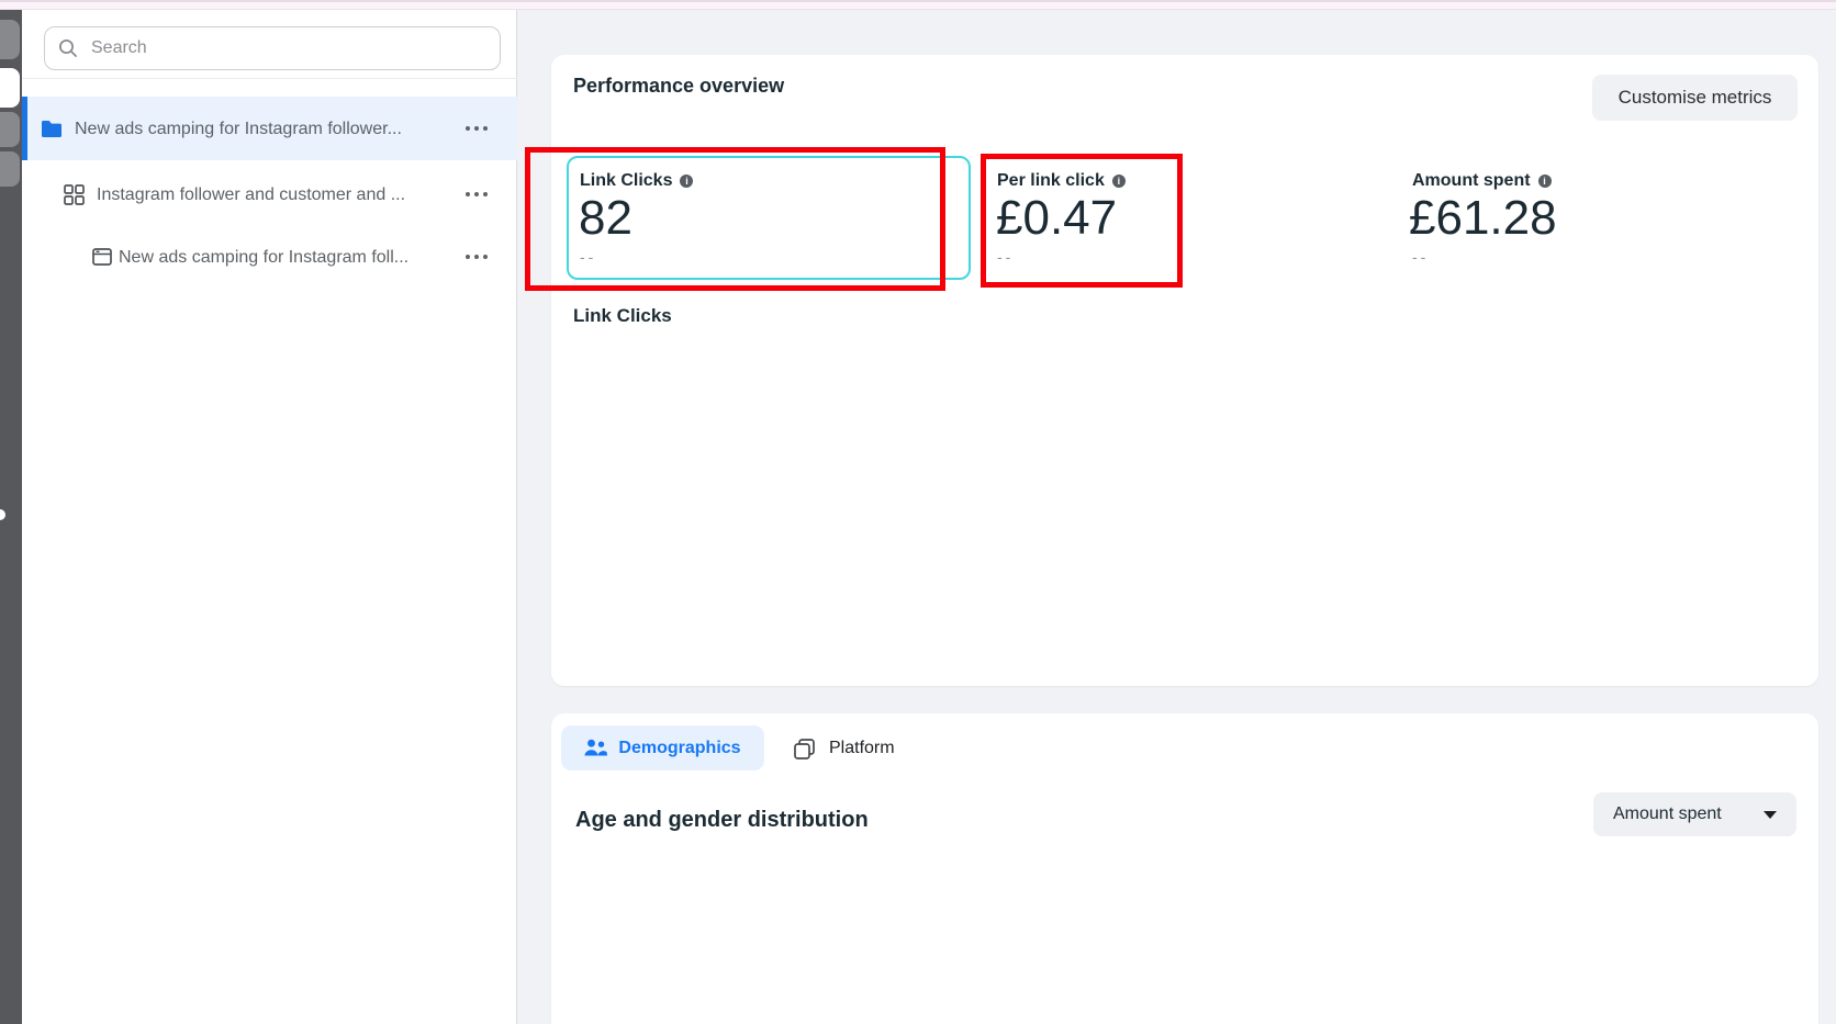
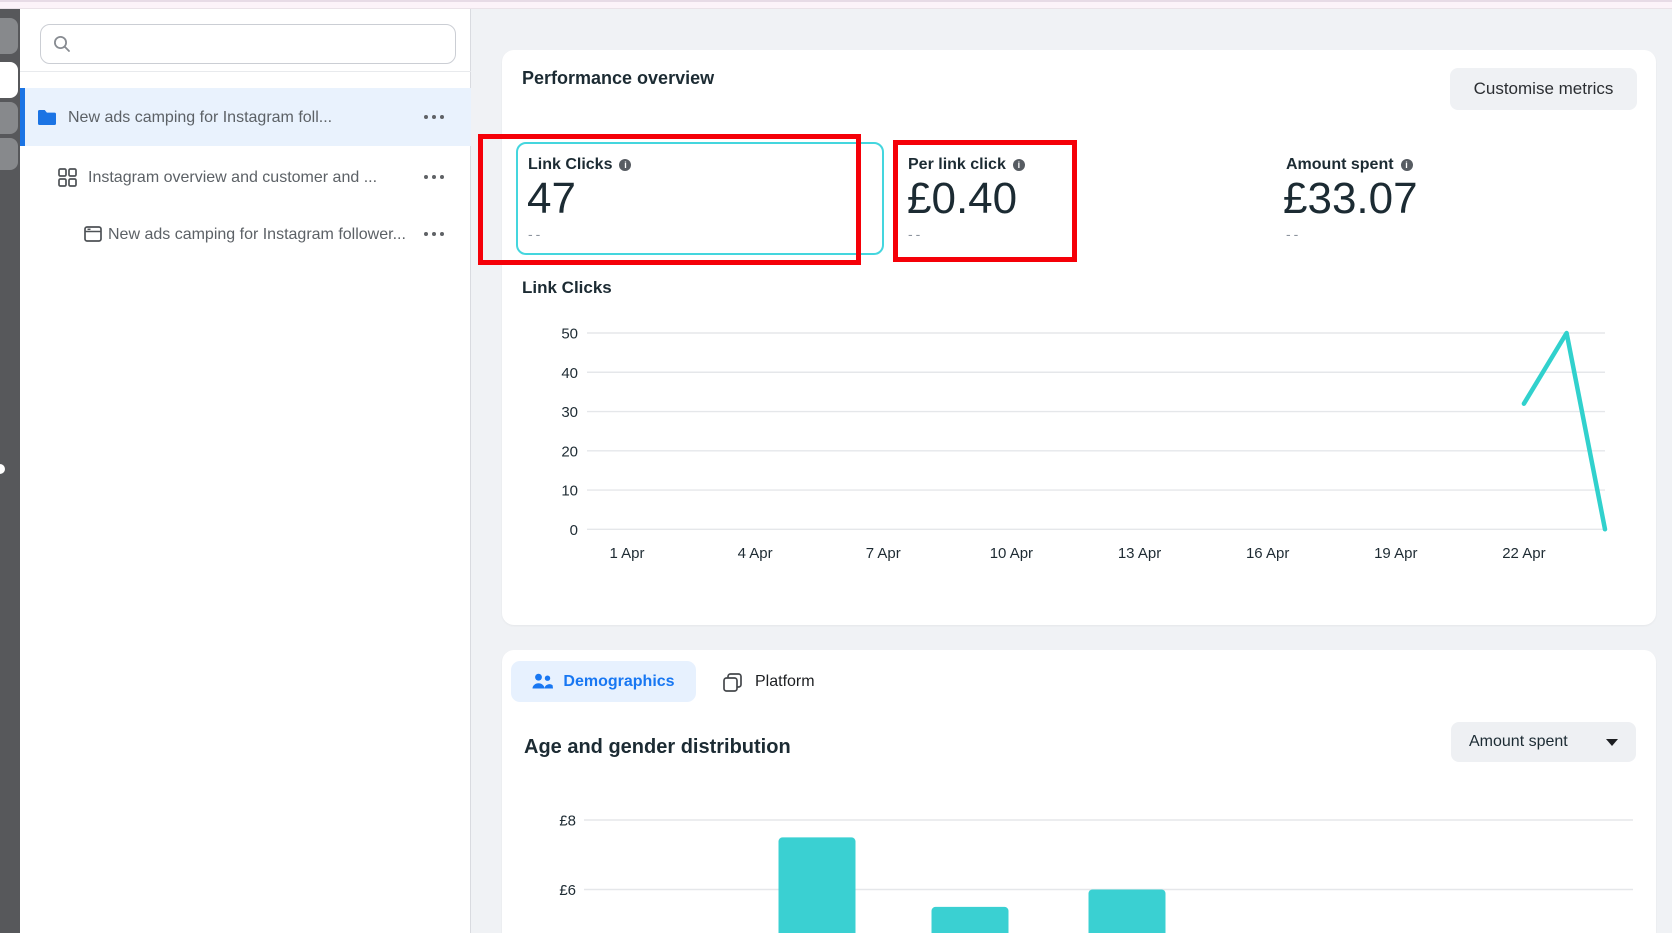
- Search
- New ads camping for Instagram follower...
+ New ads camping for Instagram foll...
- Instagram follower and customer and ...
+ Instagram overview and customer and ...
- New ads camping for Instagram foll...
+ New ads camping for Instagram follower...
  Performance overview
  Customise metrics
  Link Clicks
  i
- 82
+ 47
  --
  Per link click
  i
- £0.47
+ £0.40
  --
  Amount spent
  i
- £61.28
+ £33.07
  --
  Link Clicks
+ 50
+ 40
+ 30
+ 20
+ 10
+ 0
+ 1 Apr
+ 4 Apr
+ 7 Apr
+ 10 Apr
+ 13 Apr
+ 16 Apr
+ 19 Apr
+ 22 Apr
  Demographics
  Platform
  Age and gender distribution
  Amount spent
+ £8
+ £6
